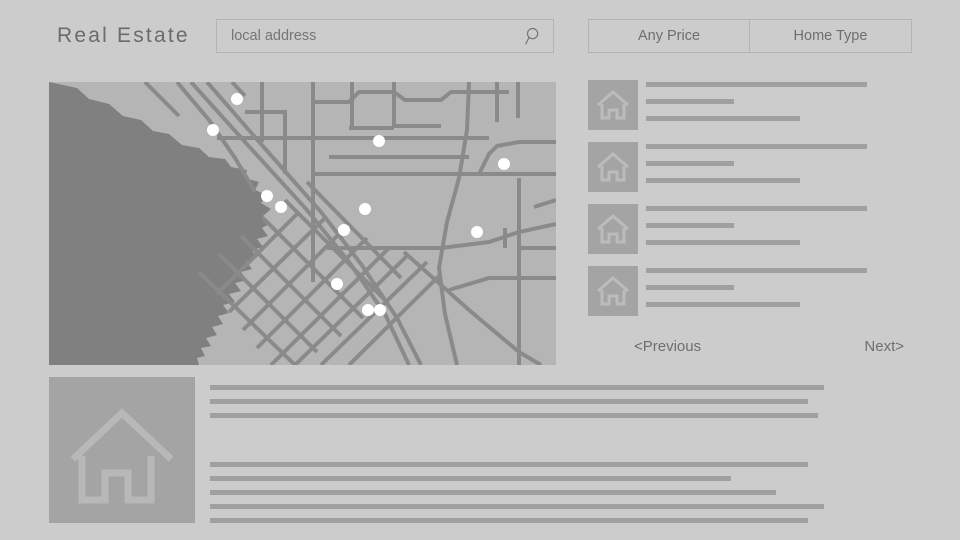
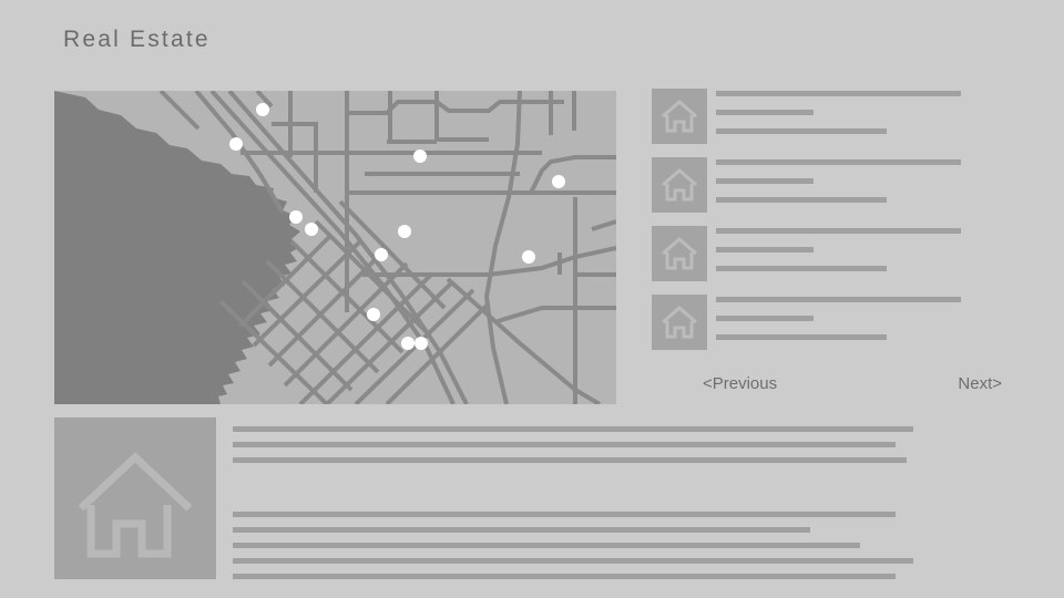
  Real Estate
- local address
- Any Price
- Home Type
  <Previous
  Next>
